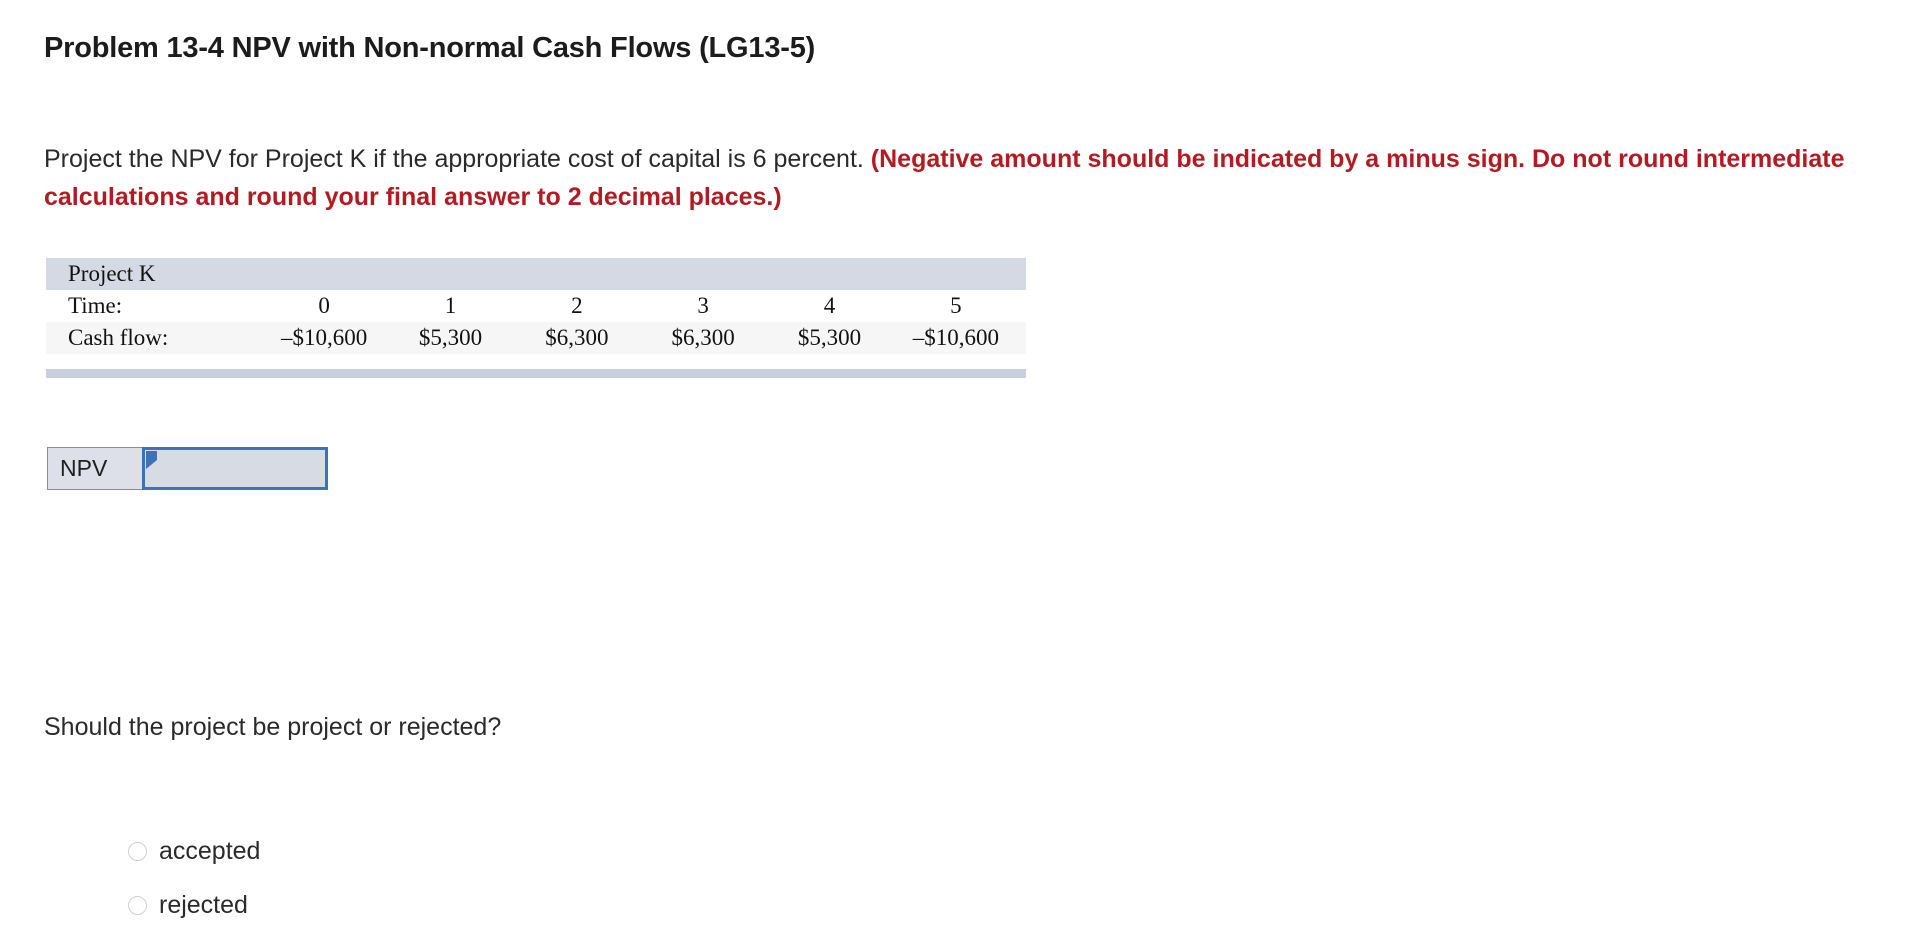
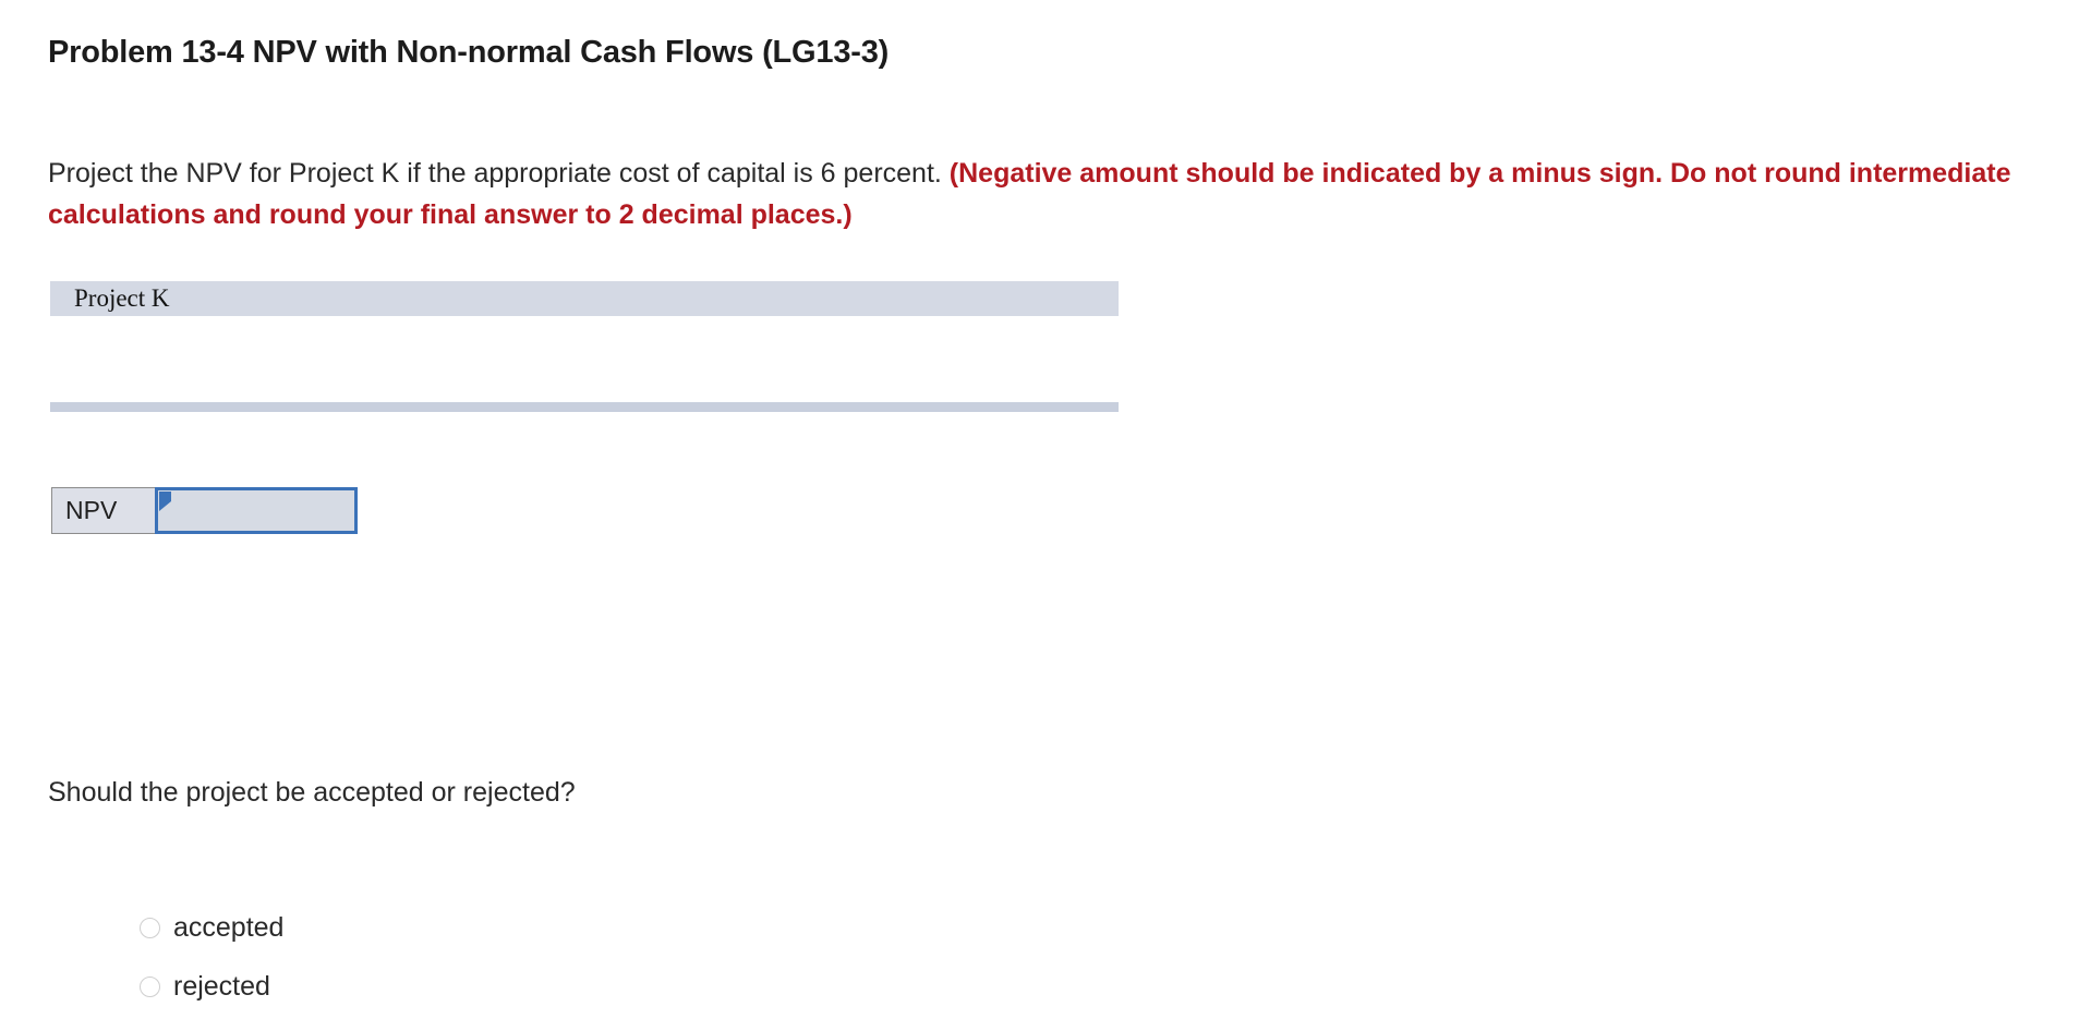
- Problem 13-4 NPV with Non-normal Cash Flows (LG13-5)
+ Problem 13-4 NPV with Non-normal Cash Flows (LG13-3)
  Project the NPV for Project K if the appropriate cost of capital is 6 percent. (Negative amount should be indicated by a minus sign. Do not round intermediate calculations and round your final answer to 2 decimal places.)
  Project K
- Time:	0	1	2	3	4	5
- Cash flow:	–$10,600	$5,300	$6,300	$6,300	$5,300	–$10,600
  NPV
- Should the project be project or rejected?
+ Should the project be accepted or rejected?
  accepted
  rejected
